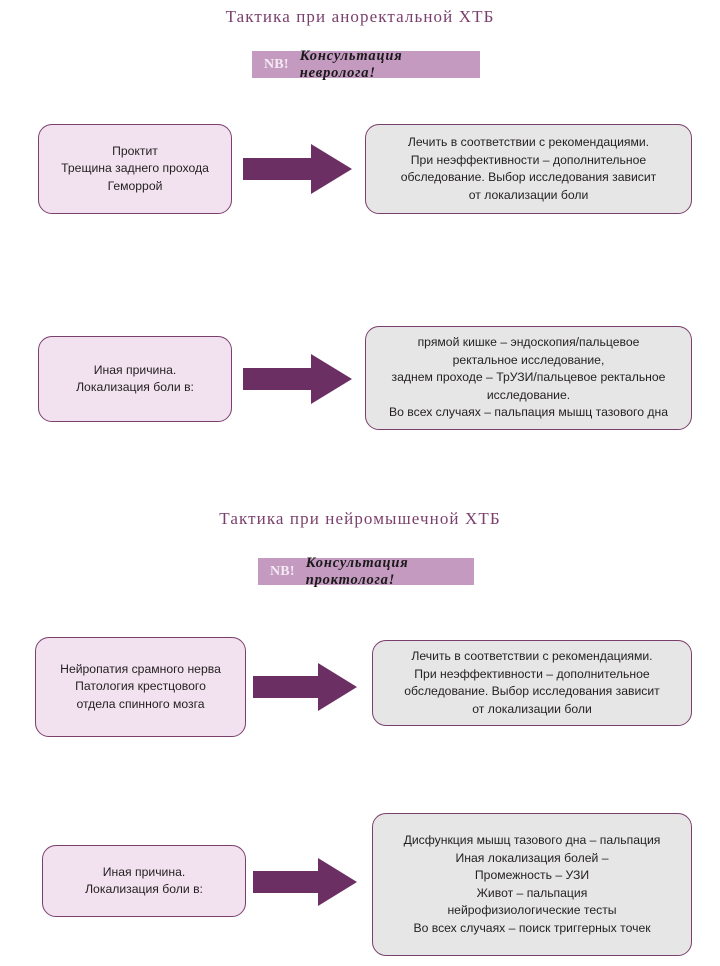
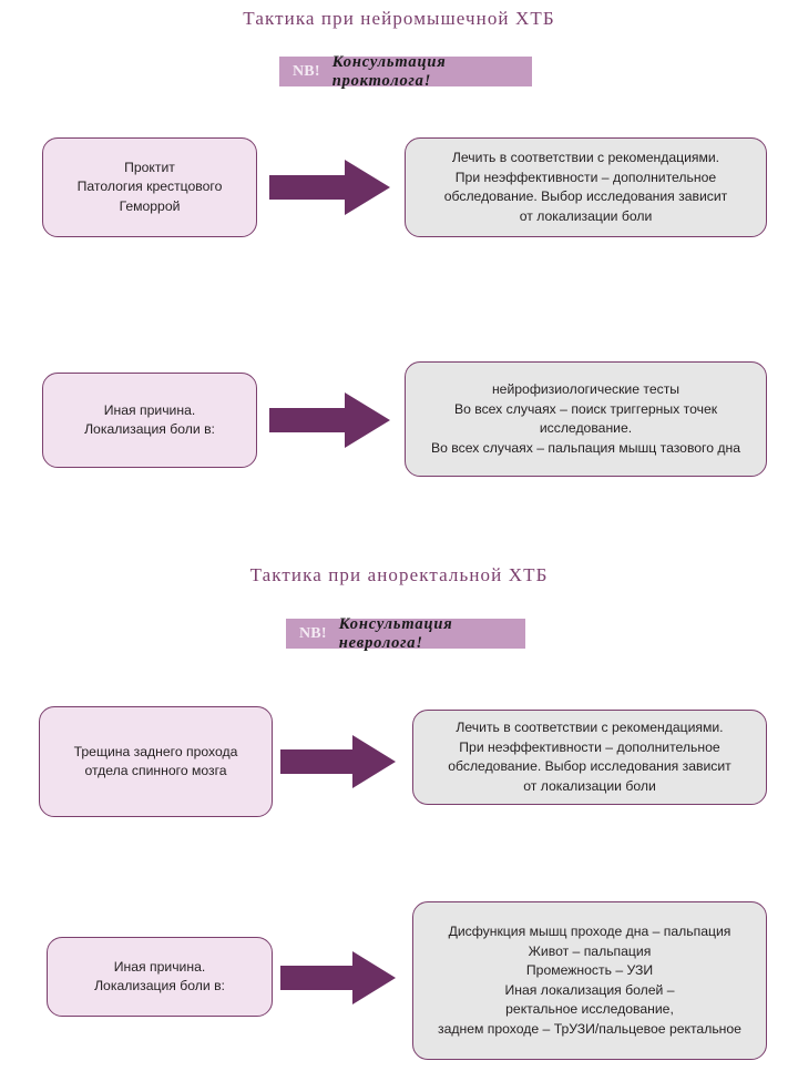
- Тактика при аноректальной ХТБ
+ Тактика при нейромышечной ХТБ
  NB!
- Консультация невролога!
+ Консультация проктолога!
  Проктит
- Трещина заднего прохода
+ Патология крестцового
  Геморрой
  Лечить в соответствии с рекомендациями.
  При неэффективности – дополнительное
  обследование. Выбор исследования зависит
  от локализации боли
  Иная причина.
  Локализация боли в:
- прямой кишке – эндоскопия/пальцевое
- ректальное исследование,
+ нейрофизиологические тесты
- заднем проходе – ТрУЗИ/пальцевое ректальное
+ Во всех случаях – поиск триггерных точек
  исследование.
  Во всех случаях – пальпация мышц тазового дна
- Тактика при нейромышечной ХТБ
+ Тактика при аноректальной ХТБ
  NB!
- Консультация проктолога!
+ Консультация невролога!
- Нейропатия срамного нерва
- Патология крестцового
+ Трещина заднего прохода
  отдела спинного мозга
  Лечить в соответствии с рекомендациями.
  При неэффективности – дополнительное
  обследование. Выбор исследования зависит
  от локализации боли
  Иная причина.
  Локализация боли в:
- Дисфункция мышц тазового дна – пальпация
+ Дисфункция мышц проходе дна – пальпация
- Иная локализация болей –
+ Живот – пальпация
  Промежность – УЗИ
- Живот – пальпация
+ Иная локализация болей –
- нейрофизиологические тесты
+ ректальное исследование,
- Во всех случаях – поиск триггерных точек
+ заднем проходе – ТрУЗИ/пальцевое ректальное
